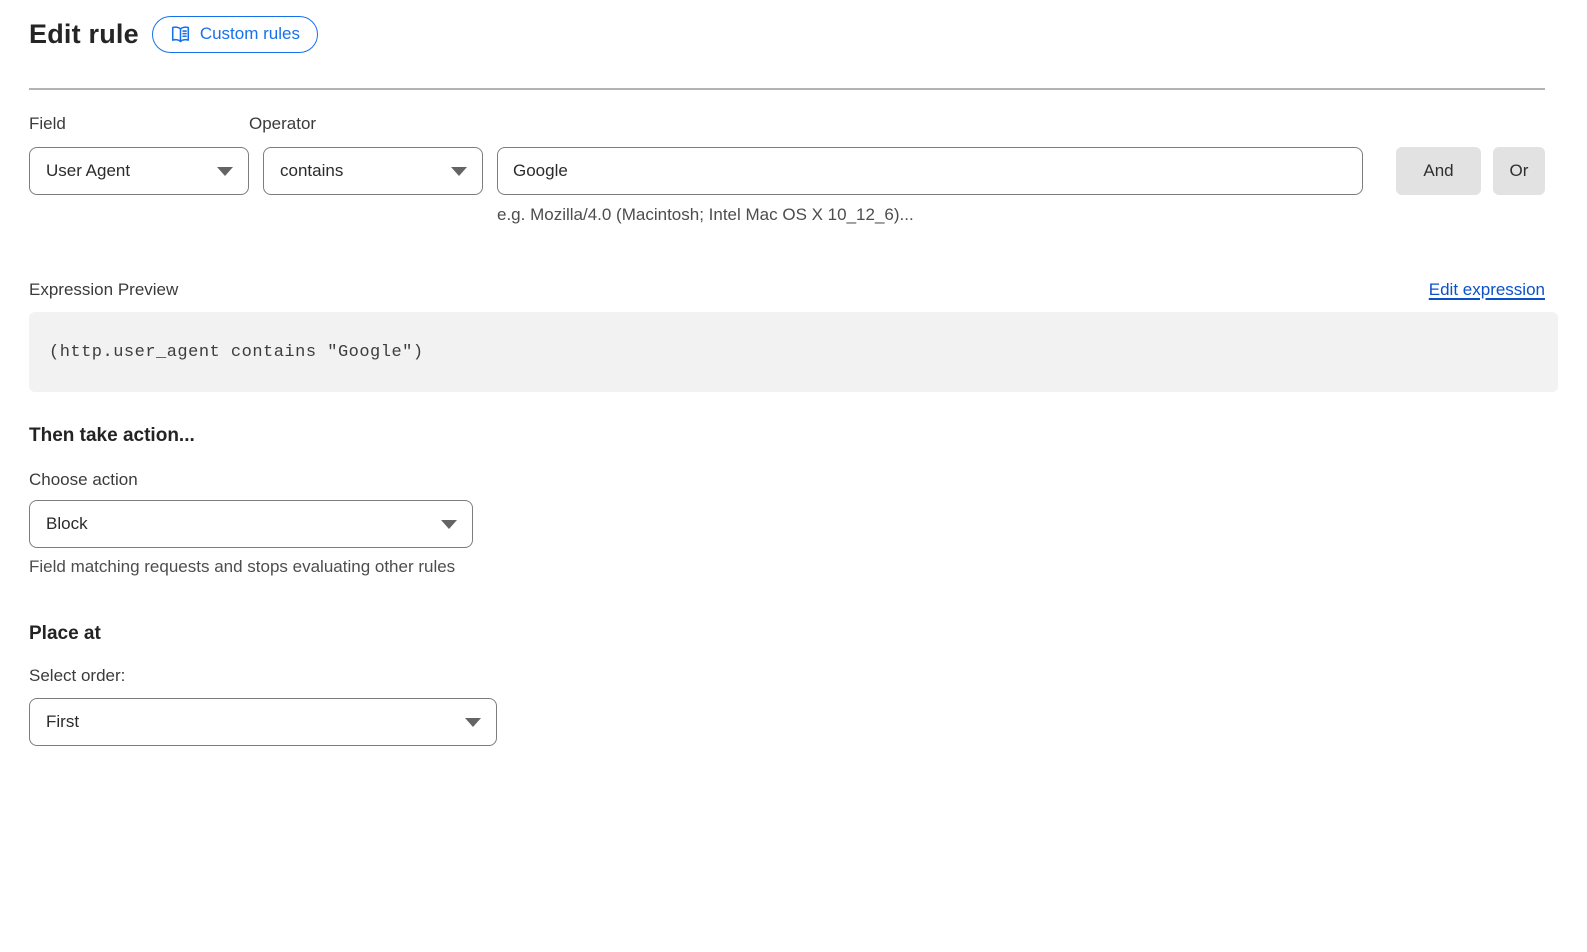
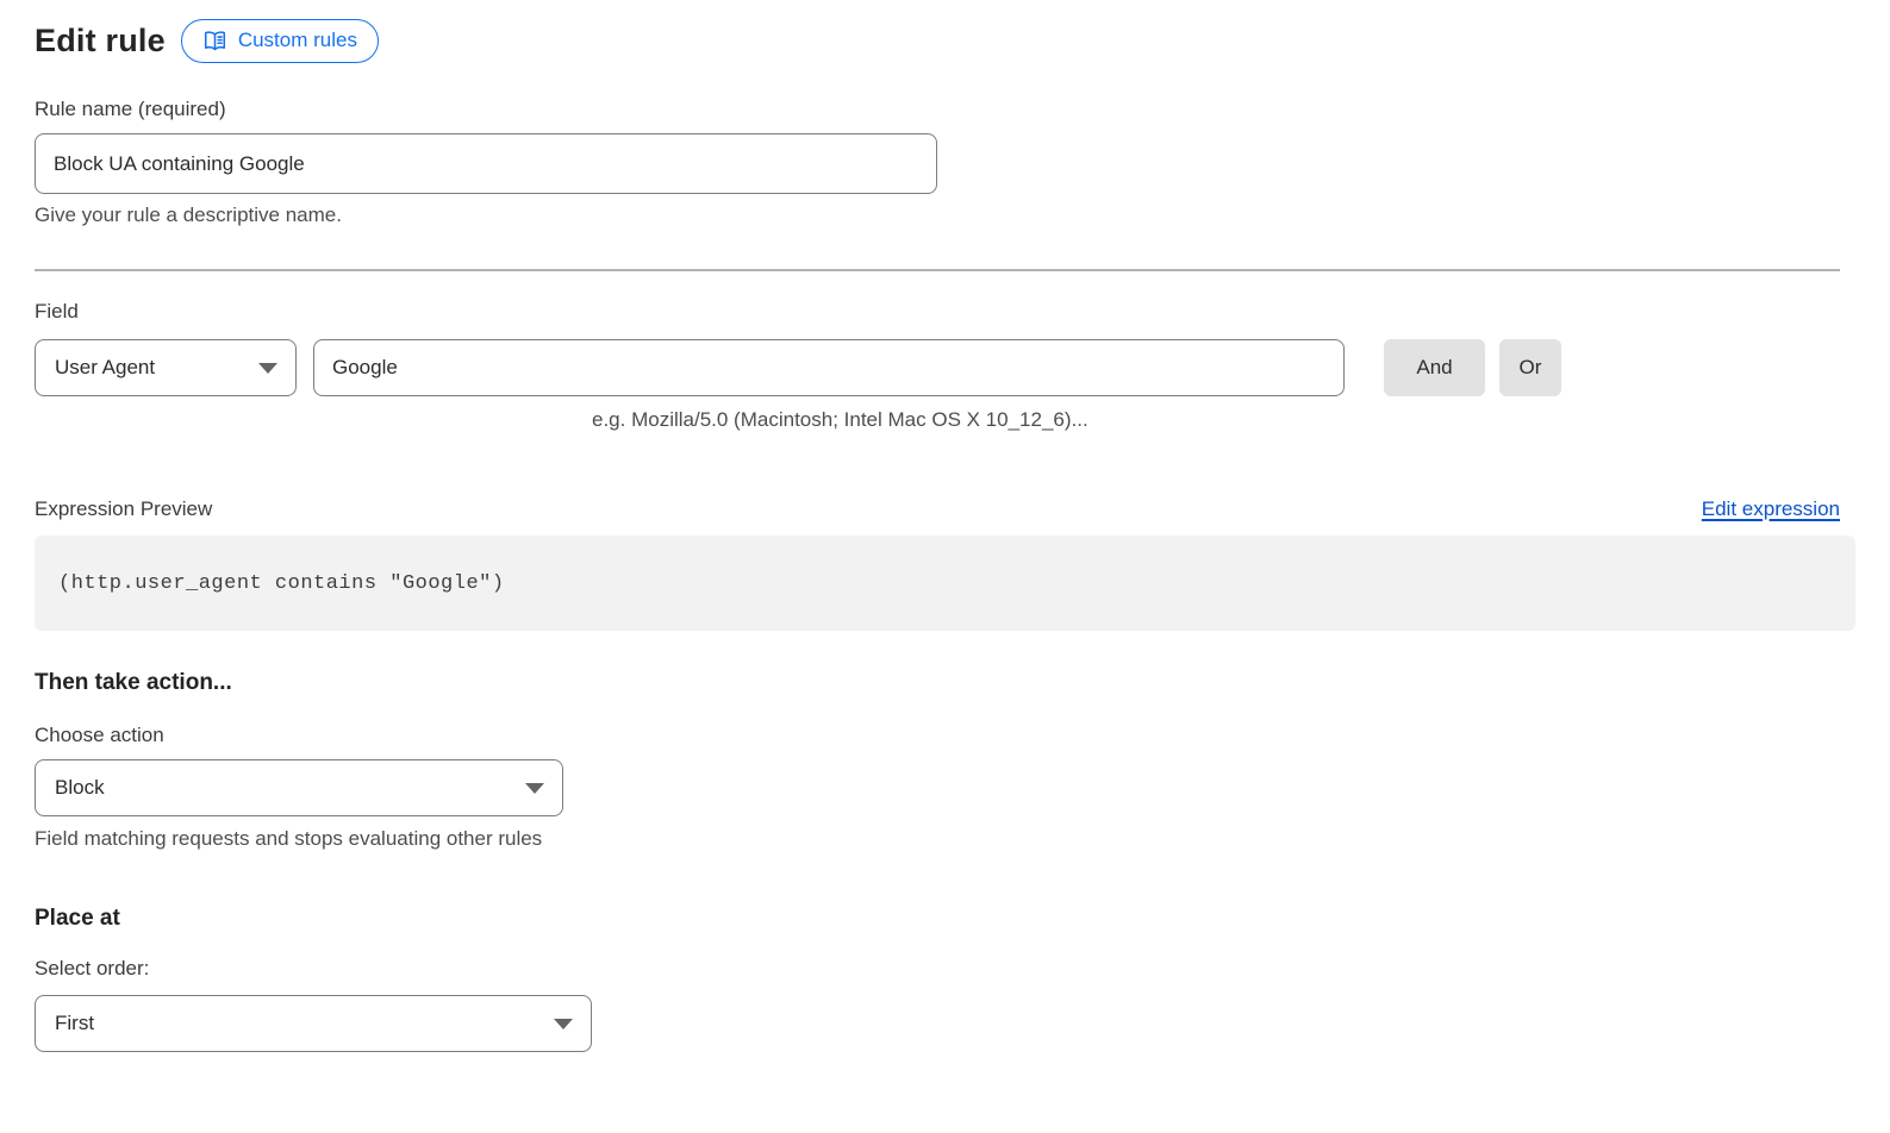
  Edit rule
  Custom rules
+ Rule name (required)
+ Block UA containing Google
+ Give your rule a descriptive name.
  Field
  User Agent
- Operator
- contains
  Google
  And
  Or
- e.g. Mozilla/4.0 (Macintosh; Intel Mac OS X 10_12_6)...
+ e.g. Mozilla/5.0 (Macintosh; Intel Mac OS X 10_12_6)...
  Expression Preview
  Edit expression
  (http.user_agent contains "Google")
  Then take action...
  Choose action
  Block
  Field matching requests and stops evaluating other rules
  Place at
  Select order:
  First
